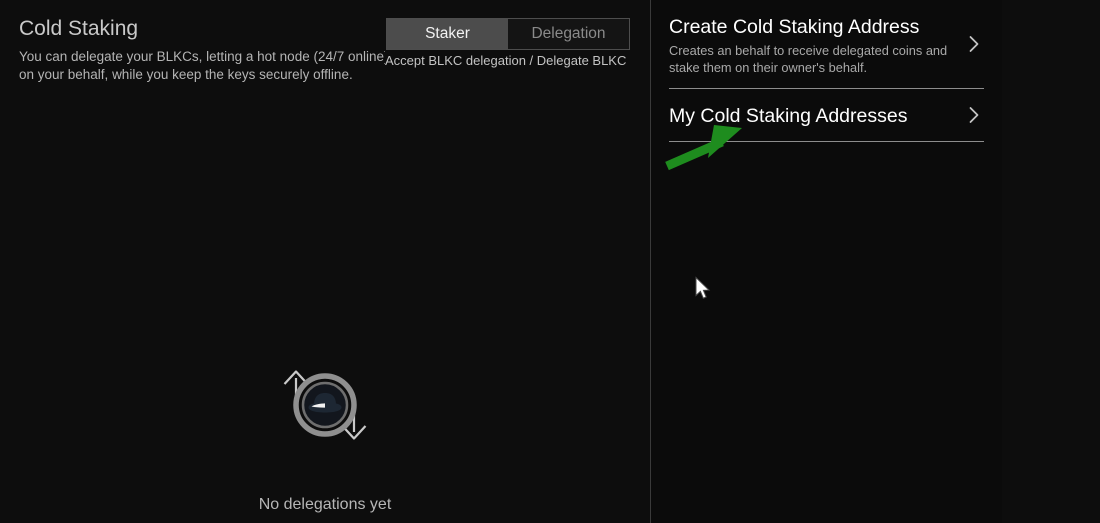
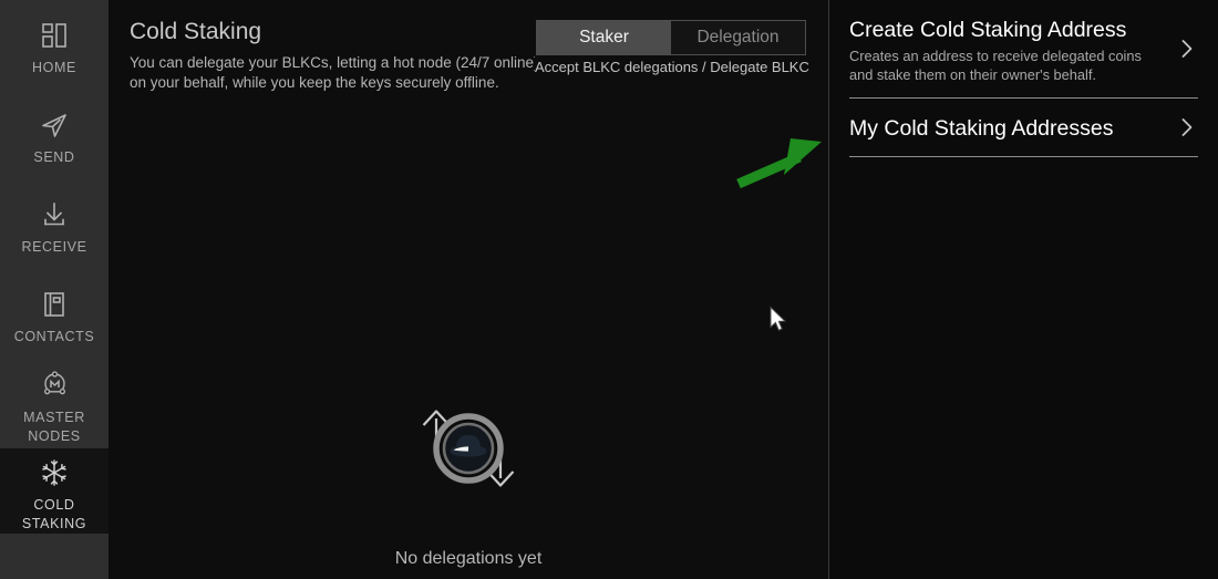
+ HOME
+ SEND
+ RECEIVE
+ CONTACTS
+ MASTER
+ NODES
+ COLD
+ STAKING
  Cold Staking
  You can delegate your BLKCs, letting a hot node (24/7 online on your behalf, while you keep the keys securely offline.
  Staker
  Delegation
- Accept BLKC delegation / Delegate BLKC
+ Accept BLKC delegations / Delegate BLKC
  No delegations yet
  Create Cold Staking Address
- Creates an behalf to receive delegated coins and stake them on their owner's behalf.
+ Creates an address to receive delegated coins and stake them on their owner's behalf.
  My Cold Staking Addresses
